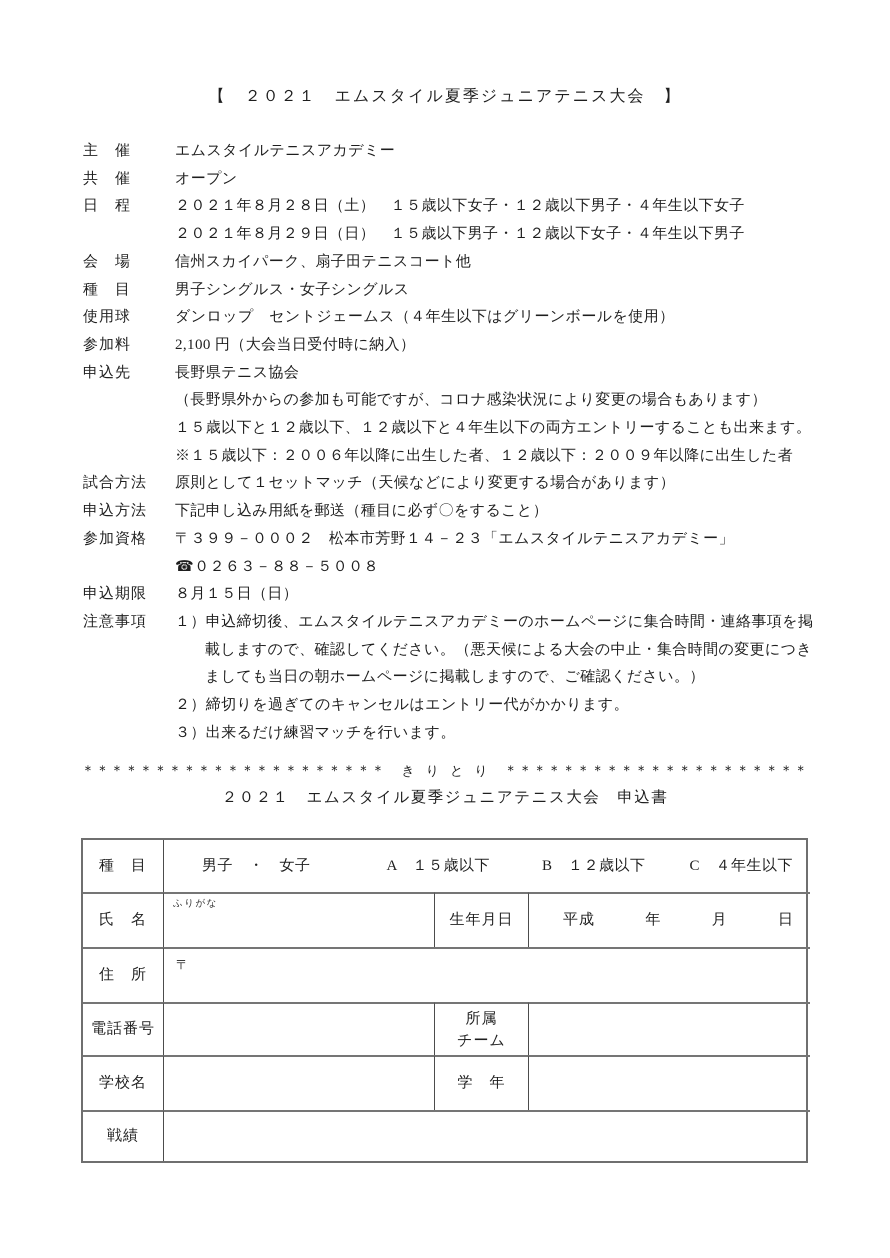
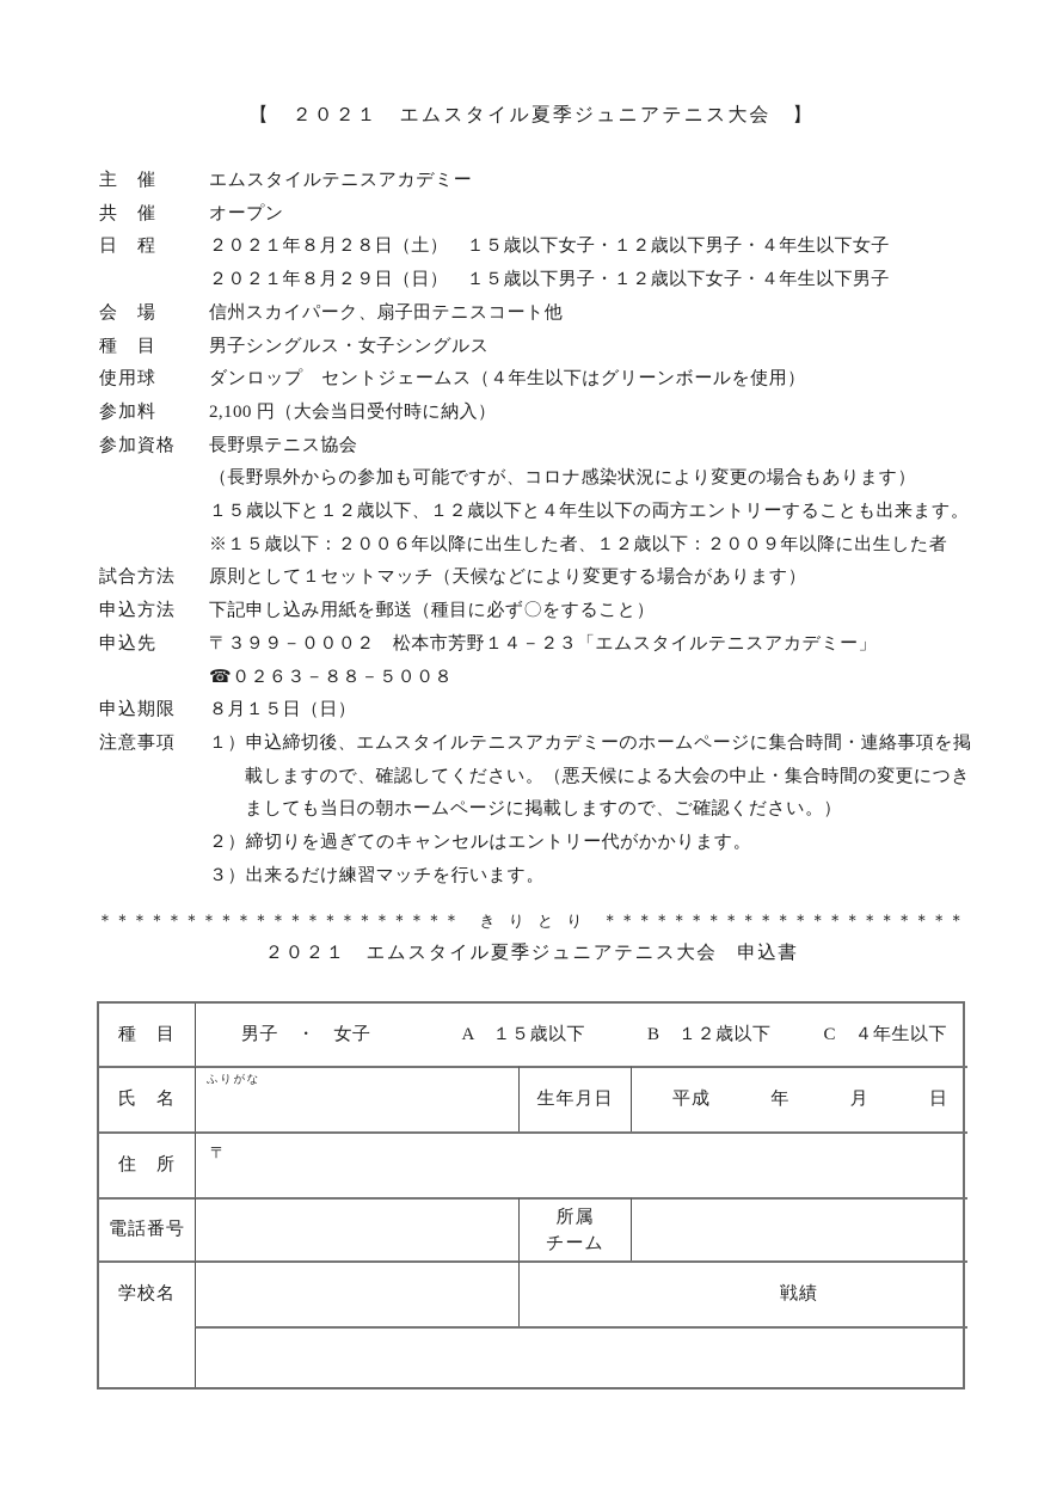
  【 ２０２１ エムスタイル夏季ジュニアテニス大会 】
  主 催
  エムスタイルテニスアカデミー
  共 催
  オープン
  日 程
  ２０２１年８月２８日（土） １５歳以下女子・１２歳以下男子・４年生以下女子
  ２０２１年８月２９日（日） １５歳以下男子・１２歳以下女子・４年生以下男子
  会 場
  信州スカイパーク、扇子田テニスコート他
  種 目
  男子シングルス・女子シングルス
  使用球
  ダンロップ セントジェームス（４年生以下はグリーンボールを使用）
  参加料
  2,100 円（大会当日受付時に納入）
- 申込先
+ 参加資格
  長野県テニス協会
  （長野県外からの参加も可能ですが、コロナ感染状況により変更の場合もあります）
  １５歳以下と１２歳以下、１２歳以下と４年生以下の両方エントリーすることも出来ます。
  ※１５歳以下：２００６年以降に出生した者、１２歳以下：２００９年以降に出生した者
  試合方法
  原則として１セットマッチ（天候などにより変更する場合があります）
  申込方法
  下記申し込み用紙を郵送（種目に必ず〇をすること）
- 参加資格
+ 申込先
  〒３９９－０００２ 松本市芳野１４－２３「エムスタイルテニスアカデミー」
  ☎０２６３－８８－５００８
  申込期限
  ８月１５日（日）
  注意事項
  １）申込締切後、エムスタイルテニスアカデミーのホームページに集合時間・連絡事項を掲
  載しますので、確認してください。（悪天候による大会の中止・集合時間の変更につき
  ましても当日の朝ホームページに掲載しますので、ご確認ください。）
  ２）締切りを過ぎてのキャンセルはエントリー代がかかります。
  ３）出来るだけ練習マッチを行います。
  ＊＊＊＊＊＊＊＊＊＊＊＊＊＊＊＊＊＊＊＊＊ きりとり ＊＊＊＊＊＊＊＊＊＊＊＊＊＊＊＊＊＊＊＊＊
  ２０２１ エムスタイル夏季ジュニアテニス大会 申込書
  種 目
  男子 ・ 女子
  A １５歳以下
  B １２歳以下
  C ４年生以下
  氏 名
  ふりがな
  生年月日
  平成
  年
  月
  日
  住 所
  〒
  電話番号
  所属
  チーム
  学校名
- 学 年
  戦績
